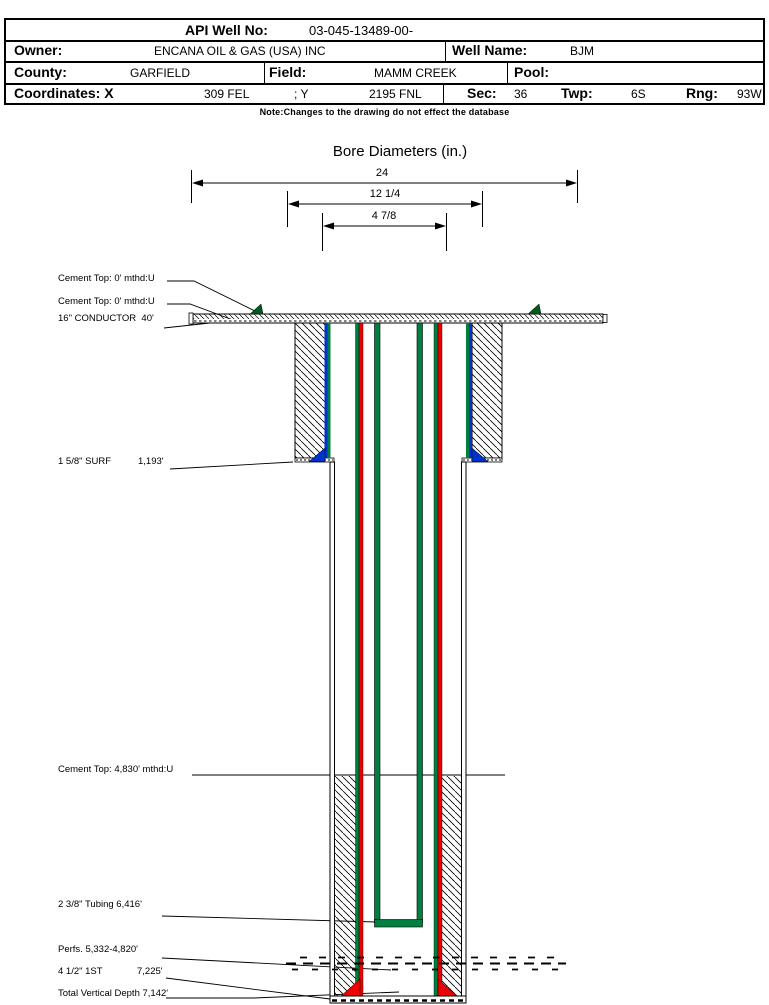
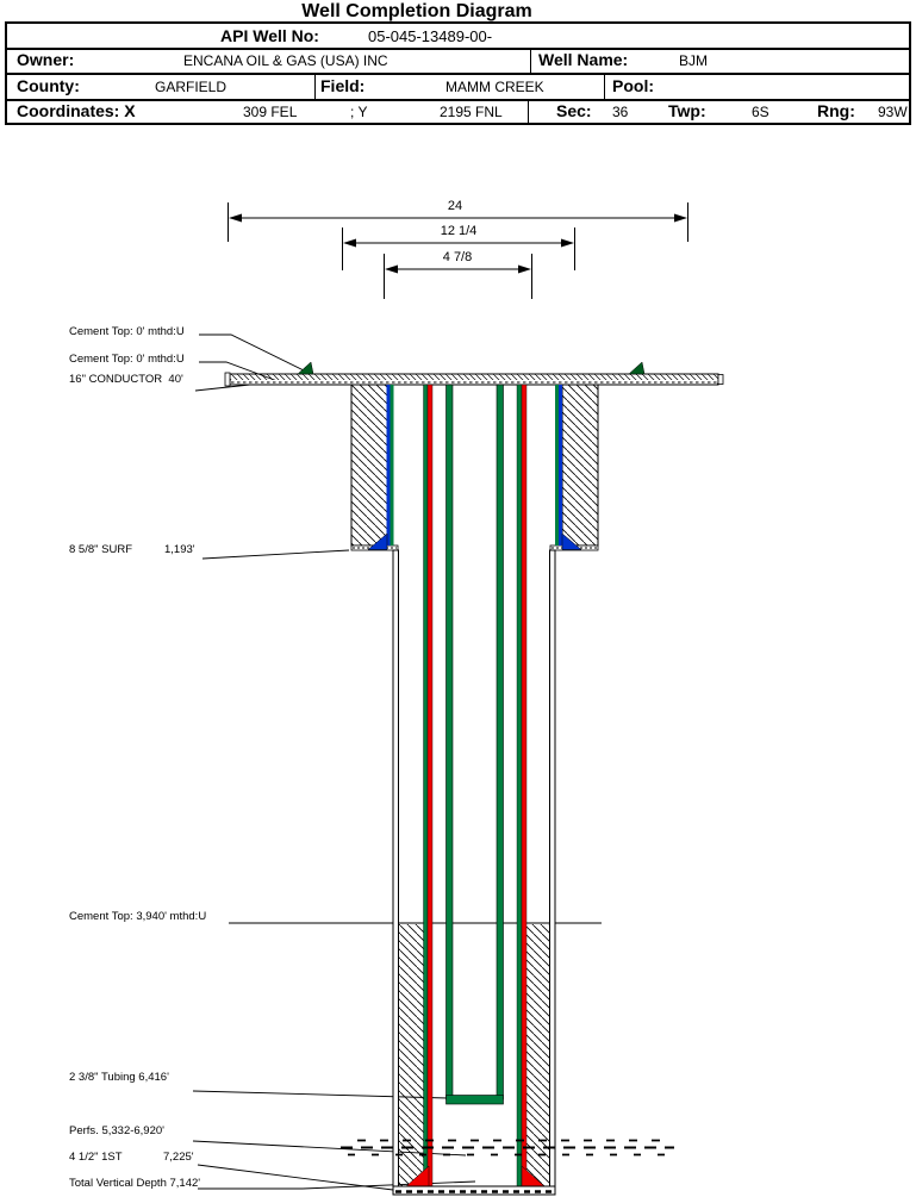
+ Well Completion Diagram
  API Well No:
- 03-045-13489-00-
+ 05-045-13489-00-
  Owner:
  ENCANA OIL & GAS (USA) INC
  Well Name:
  BJM
  County:
  GARFIELD
  Field:
  MAMM CREEK
  Pool:
  Coordinates: X
  309 FEL
  ; Y
  2195 FNL
  Sec:
  36
  Twp:
  6S
  Rng:
  93W
- Note:Changes to the drawing do not effect the database
- Bore Diameters (in.)
  24
  12 1/4
  4 7/8
  Cement Top: 0' mthd:U
  Cement Top: 0' mthd:U
  16" CONDUCTOR 40'
- 1 5/8" SURF
+ 8 5/8" SURF
  1,193'
- Cement Top: 4,830' mthd:U
+ Cement Top: 3,940' mthd:U
  2 3/8" Tubing 6,416'
- Perfs. 5,332-4,820'
+ Perfs. 5,332-6,920'
  4 1/2" 1ST
  7,225'
  Total Vertical Depth 7,142'
